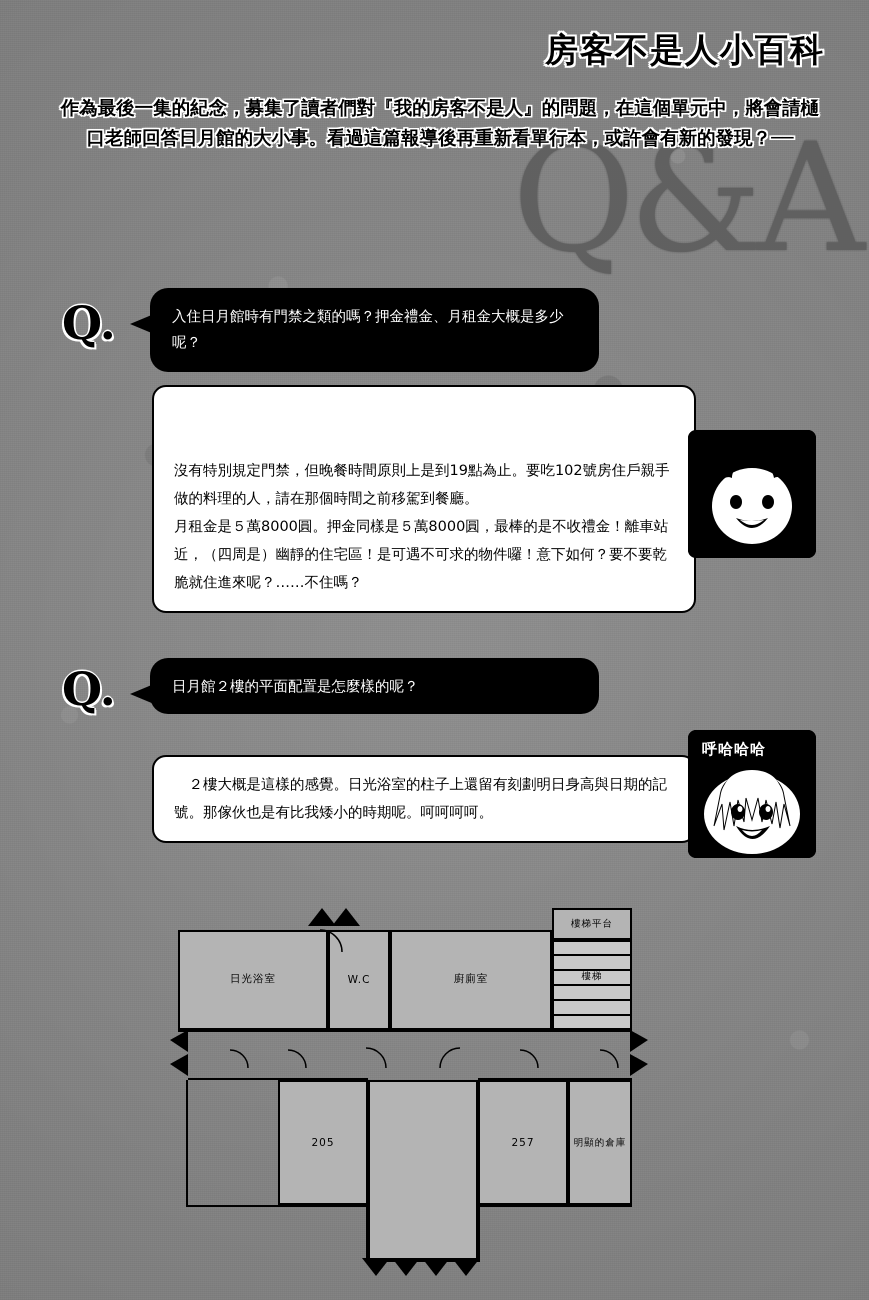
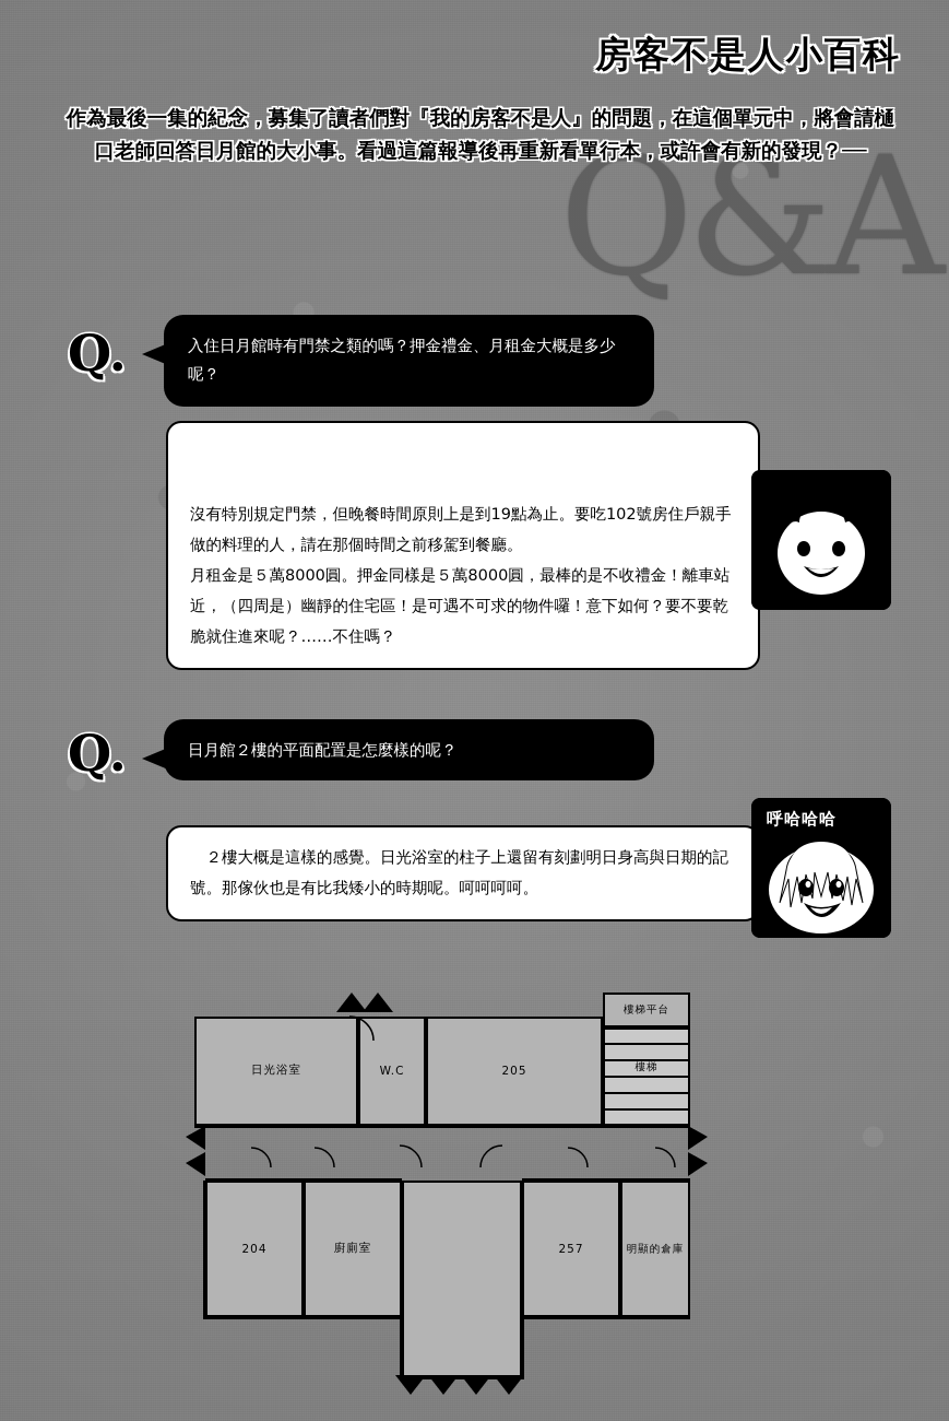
  Q&A
  房客不是人小百科
  作為最後一集的紀念，募集了讀者們對『我的房客不是人』的問題，在這個單元中，將會請樋口老師回答日月館的大小事。看過這篇報導後再重新看單行本，或許會有新的發現？──
  Q.
  入住日月館時有門禁之類的嗎？押金禮金、月租金大概是多少呢？
  沒有特別規定門禁，但晚餐時間原則上是到19點為止。要吃102號房住戶親手做的料理的人，請在那個時間之前移駕到餐廳。
  月租金是５萬8000圓。押金同樣是５萬8000圓，最棒的是不收禮金！離車站近，（四周是）幽靜的住宅區！是可遇不可求的物件囉！意下如何？要不要乾脆就住進來呢？……不住嗎？
  Q.
  日月館２樓的平面配置是怎麼樣的呢？
  ２樓大概是這樣的感覺。日光浴室的柱子上還留有刻劃明日身高與日期的記號。那傢伙也是有比我矮小的時期呢。呵呵呵呵。
  呼哈哈哈
  日光浴室
  W.C
- 廚廁室
+ 205
  樓梯平台
  樓梯
+ 204
- 205
+ 廚廁室
  257
  明顯的倉庫
